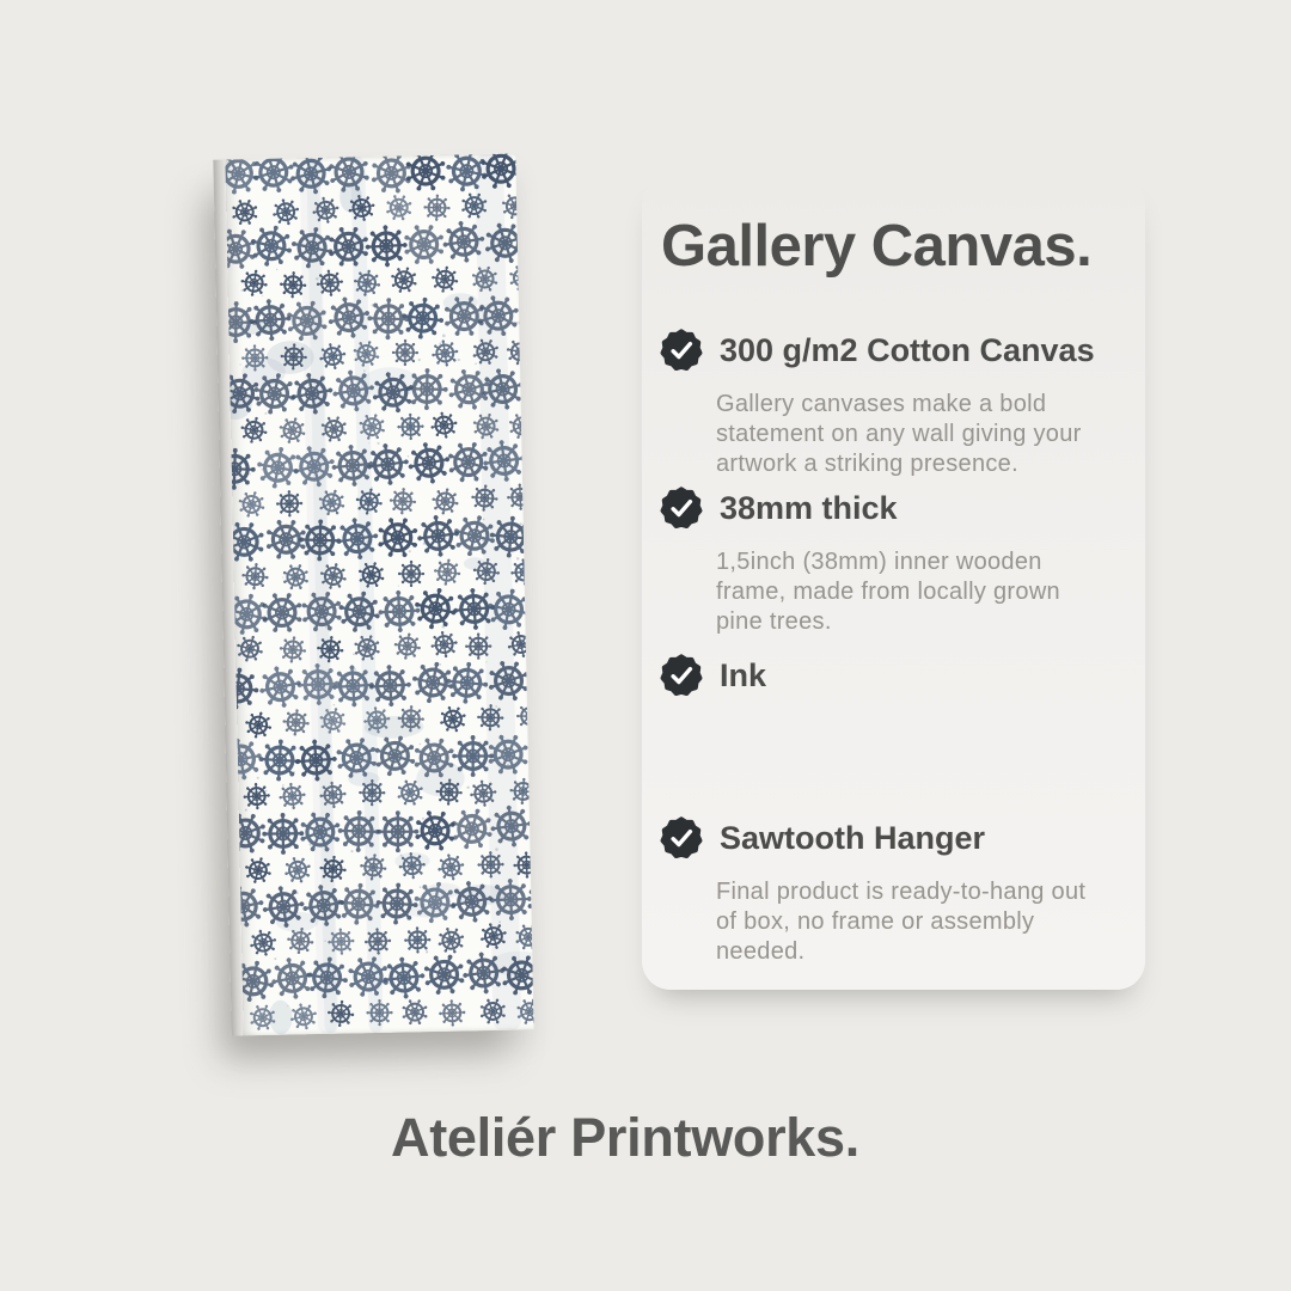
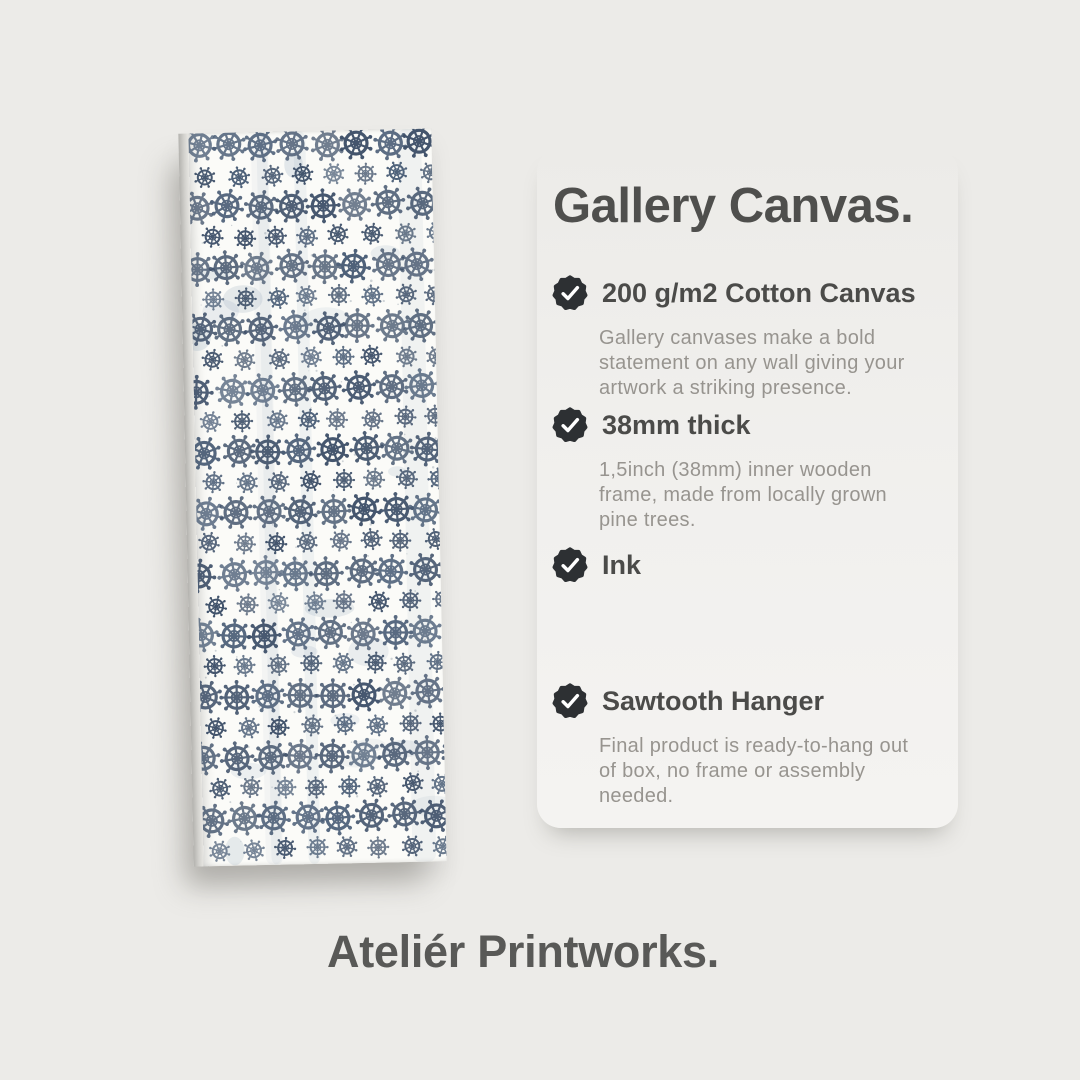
  Gallery Canvas.
- 300 g/m2 Cotton Canvas
+ 200 g/m2 Cotton Canvas
  Gallery canvases make a bold
  statement on any wall giving your
  artwork a striking presence.
  38mm thick
  1,5inch (38mm) inner wooden
  frame, made from locally grown
  pine trees.
  Ink
  Sawtooth Hanger
  Final product is ready-to-hang out
  of box, no frame or assembly
  needed.
  Ateliér Printworks.
